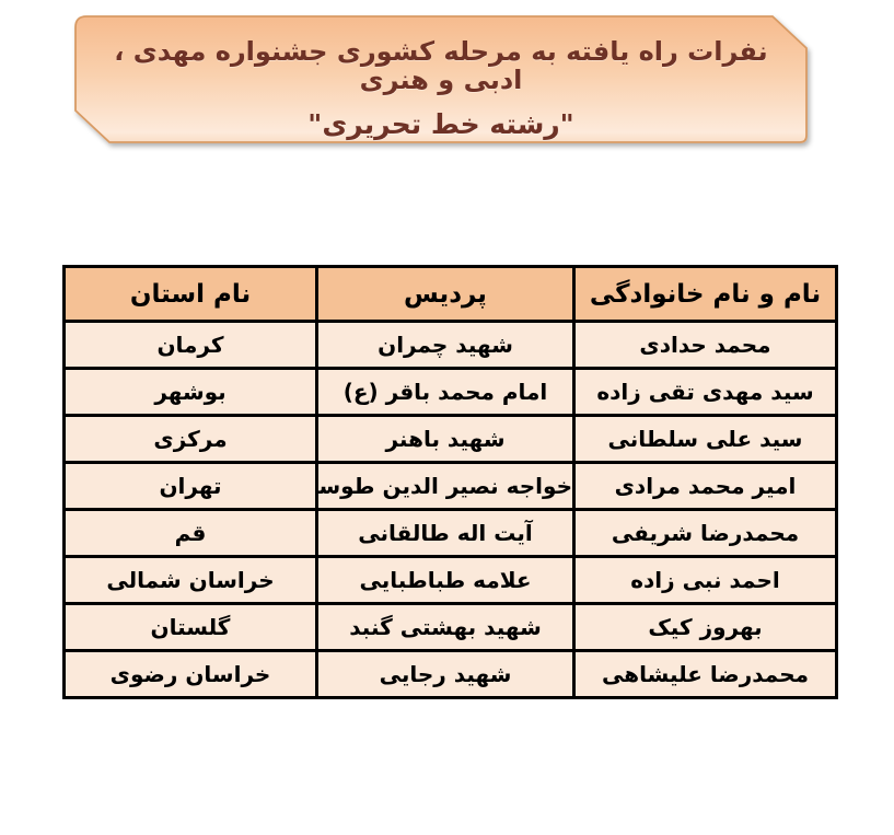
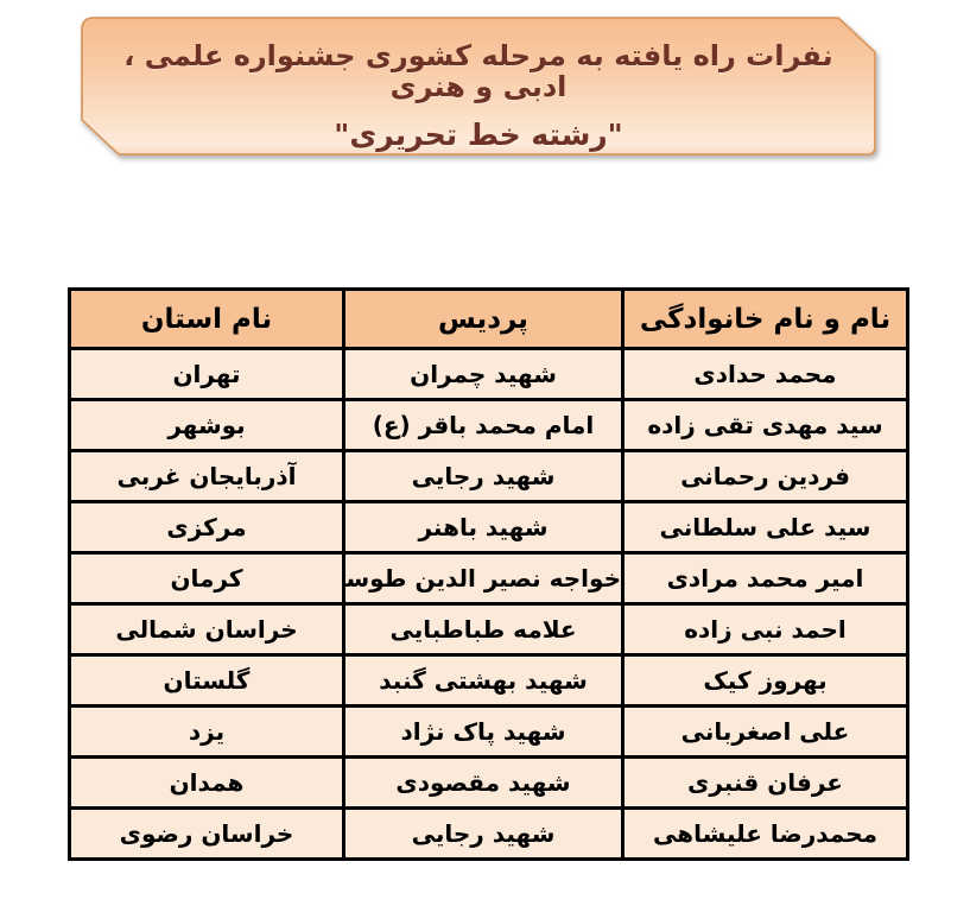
- نفرات راه یافته به مرحله کشوری جشنواره مهدی ، ادبی و هنری
+ نفرات راه یافته به مرحله کشوری جشنواره علمی ، ادبی و هنری
  "رشته خط تحریری"
  نام و نام خانوادگی	پردیس	نام استان
- محمد حدادی	شهید چمران	کرمان
+ محمد حدادی	شهید چمران	تهران
  سید مهدی تقی زاده	امام محمد باقر (ع)	بوشهر
+ فردین رحمانی	شهید رجایی	آذربایجان غربی
  سید علی سلطانی	شهید باهنر	مرکزی
- امیر محمد مرادی	خواجه نصیر الدین طوس	تهران
+ امیر محمد مرادی	خواجه نصیر الدین طوس	کرمان
- محمدرضا شریفی	آیت اله طالقانی	قم
  احمد نبی زاده	علامه طباطبایی	خراسان شمالی
  بهروز کیک	شهید بهشتی گنبد	گلستان
+ علی اصغربانی	شهید پاک نژاد	یزد
+ عرفان قنبری	شهید مقصودی	همدان
  محمدرضا علیشاهی	شهید رجایی	خراسان رضوی
